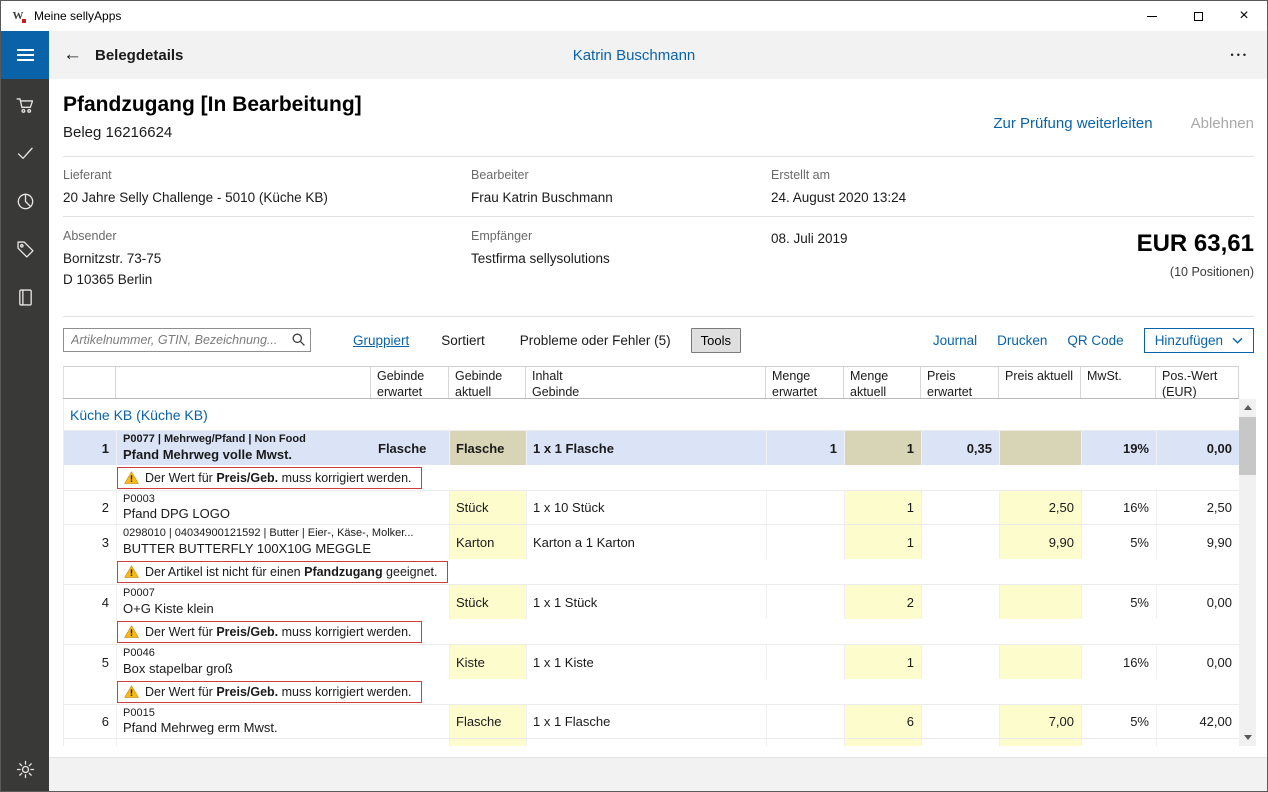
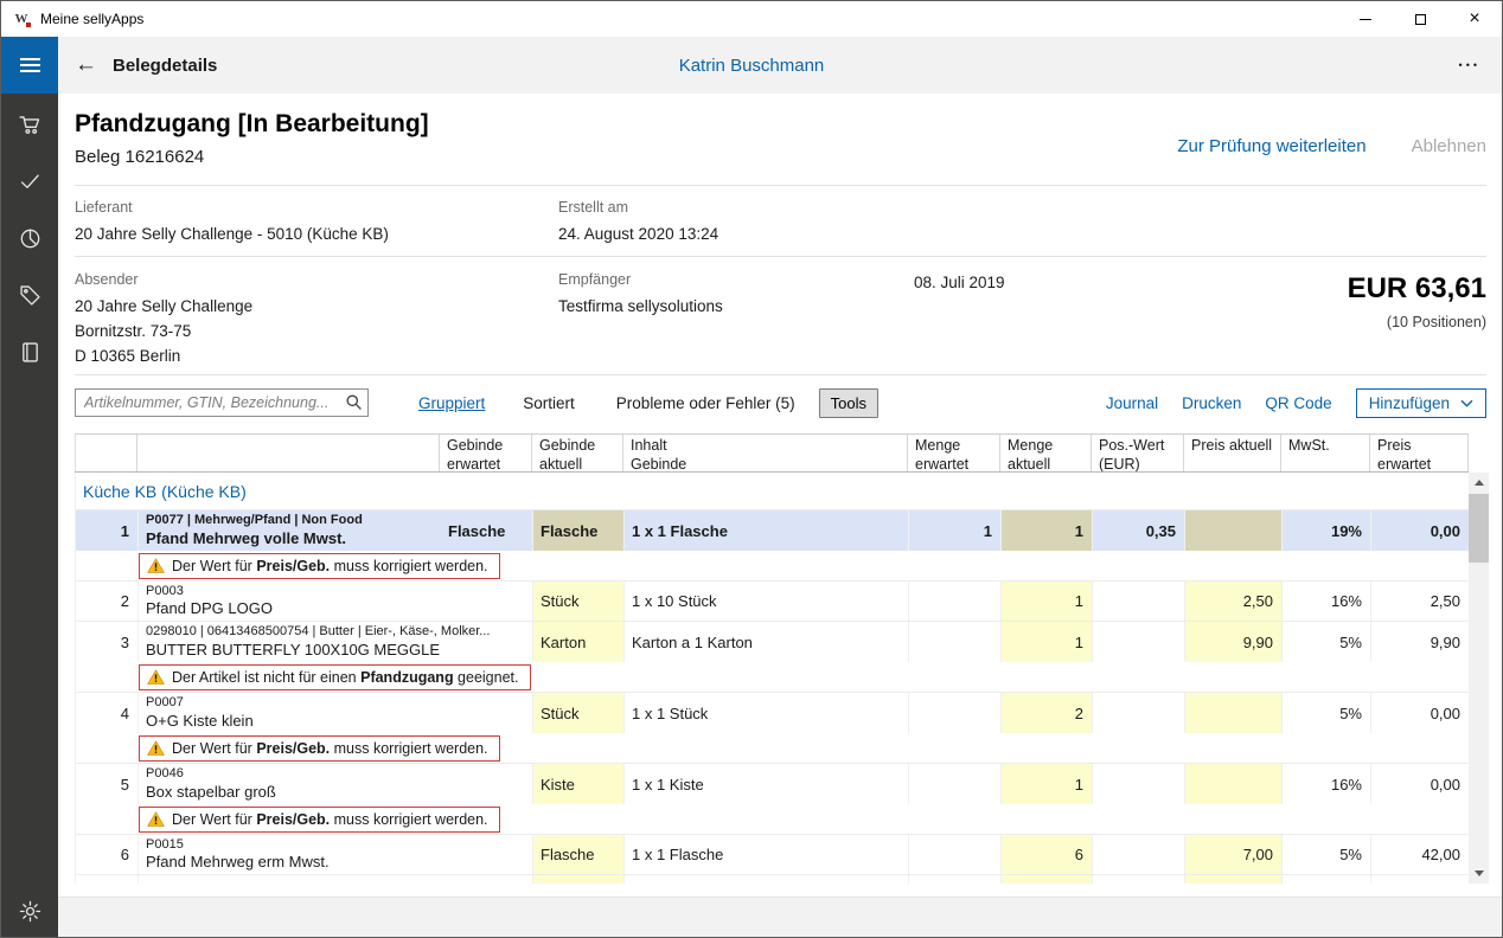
  W
  Meine sellyApps
  ×
  ←
  Belegdetails
  Katrin Buschmann
  •••
  Pfandzugang [In Bearbeitung]
  Beleg 16216624
  Zur Prüfung weiterleiten
  Ablehnen
  Lieferant
  20 Jahre Selly Challenge - 5010 (Küche KB)
- Bearbeiter
- Frau Katrin Buschmann
  Erstellt am
  24. August 2020 13:24
  Absender
+ 20 Jahre Selly Challenge
  Bornitzstr. 73-75
  D 10365 Berlin
  Empfänger
  Testfirma sellysolutions
  08. Juli 2019
  EUR 63,61
  (10 Positionen)
  Artikelnummer, GTIN, Bezeichnung...
  Gruppiert
  Sortiert
  Probleme oder Fehler (5)
  Tools
  Journal
  Drucken
  QR Code
  Hinzufügen
  Gebinde erwartet
  Gebinde aktuell
  Inhalt Gebinde
  Menge erwartet
  Menge aktuell
- Preis erwartet
+ Pos.-Wert (EUR)
  Preis aktuell
  MwSt.
- Pos.-Wert (EUR)
+ Preis erwartet
  Küche KB (Küche KB)
  1
  P0077 | Mehrweg/Pfand | Non Food
  Pfand Mehrweg volle Mwst.
  Flasche
  Flasche
  1 x 1 Flasche
  1
  1
  0,35
  19%
  0,00
  Der Wert für Preis/Geb. muss korrigiert werden.
  2
  P0003
  Pfand DPG LOGO
  Stück
  1 x 10 Stück
  1
  2,50
  16%
  2,50
  3
- 0298010 | 04034900121592 | Butter | Eier-, Käse-, Molker...
+ 0298010 | 06413468500754 | Butter | Eier-, Käse-, Molker...
  BUTTER BUTTERFLY 100X10G MEGGLE
  Karton
  Karton a 1 Karton
  1
  9,90
  5%
  9,90
  Der Artikel ist nicht für einen Pfandzugang geeignet.
  4
  P0007
  O+G Kiste klein
  Stück
  1 x 1 Stück
  2
  5%
  0,00
  Der Wert für Preis/Geb. muss korrigiert werden.
  5
  P0046
  Box stapelbar groß
  Kiste
  1 x 1 Kiste
  1
  16%
  0,00
  Der Wert für Preis/Geb. muss korrigiert werden.
  6
  P0015
  Pfand Mehrweg erm Mwst.
  Flasche
  1 x 1 Flasche
  6
  7,00
  5%
  42,00
